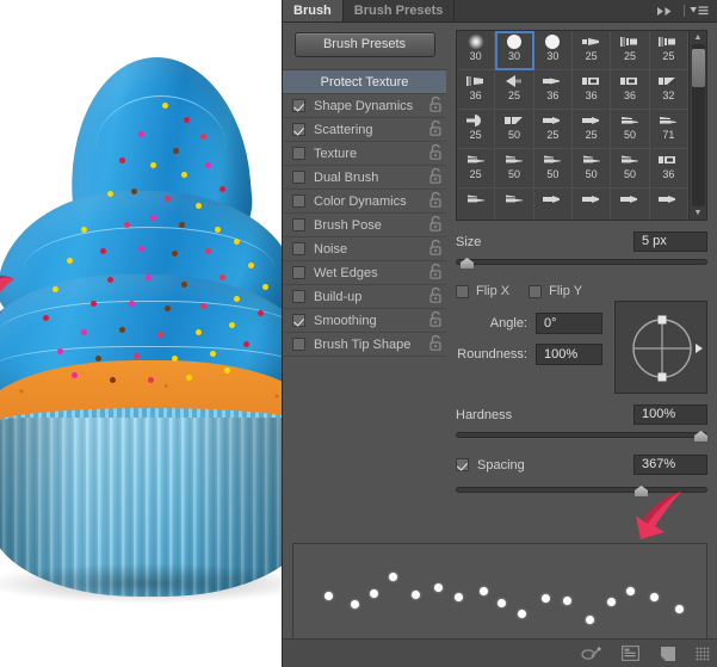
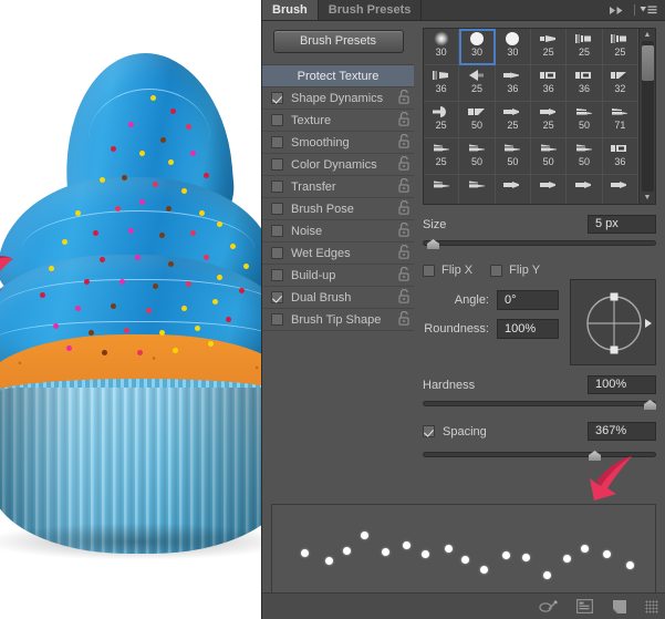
  Brush
  Brush Presets
  Brush Presets
  Protect Texture
  Shape Dynamics
- Scattering
  Texture
- Dual Brush
+ Smoothing
  Color Dynamics
+ Transfer
  Brush Pose
  Noise
  Wet Edges
  Build-up
- Smoothing
+ Dual Brush
  Brush Tip Shape
  30
  30
  30
  25
  25
  25
  36
  25
  36
  36
  36
  32
  25
  50
  25
  25
  50
  71
  25
  50
  50
  50
  50
  36
  Size
  5 px
  Flip X
  Flip Y
  Angle:
  0°
  Roundness:
  100%
  Hardness
  100%
  Spacing
  367%
